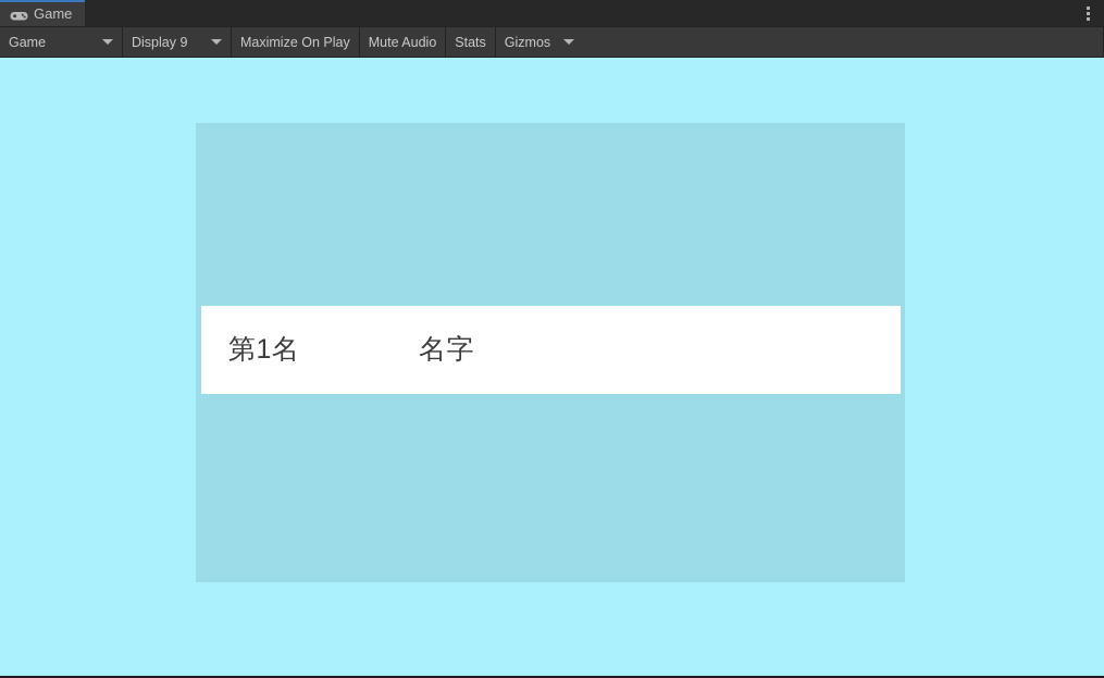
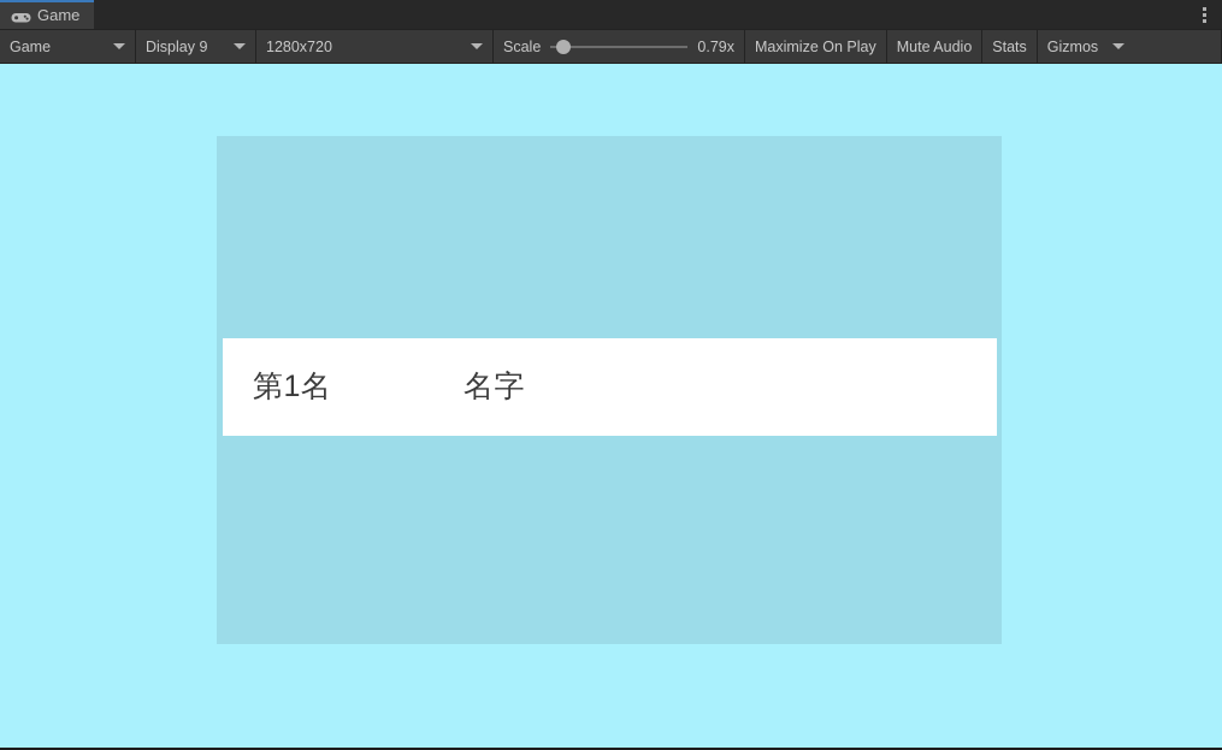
  Game
  Game
  Display 9
+ 1280x720
+ Scale
+ 0.79x
  Maximize On Play
  Mute Audio
  Stats
  Gizmos
  第1名
  名字
